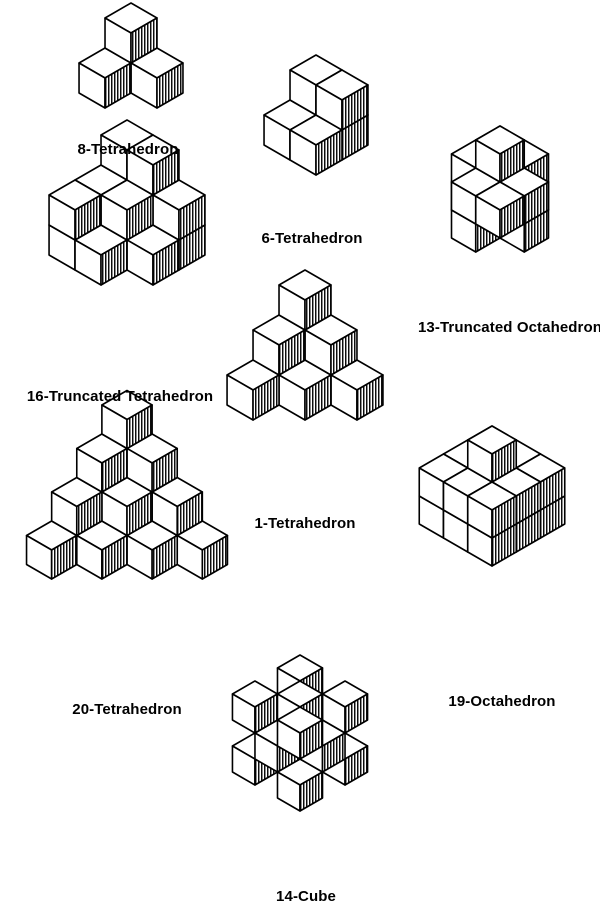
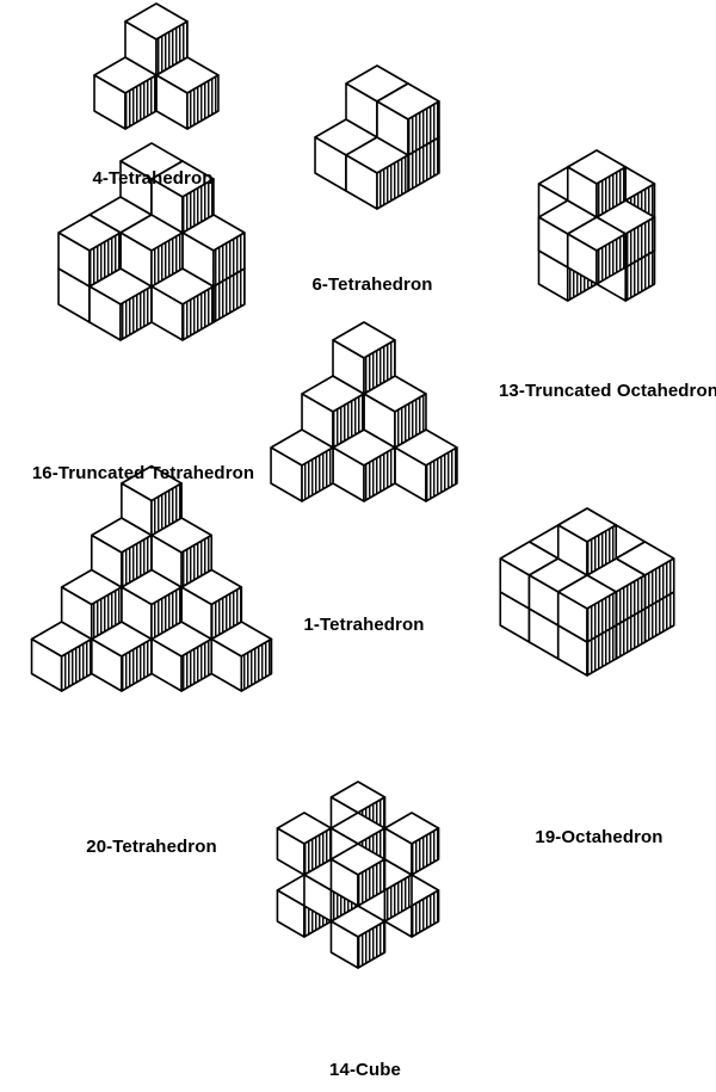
- 8-Tetrahedron
+ 4-Tetrahedron
  6-Tetrahedron
  13-Truncated Octahedron
  16-Truncated Tetrahedron
  1-Tetrahedron
  19-Octahedron
  20-Tetrahedron
  14-Cube
